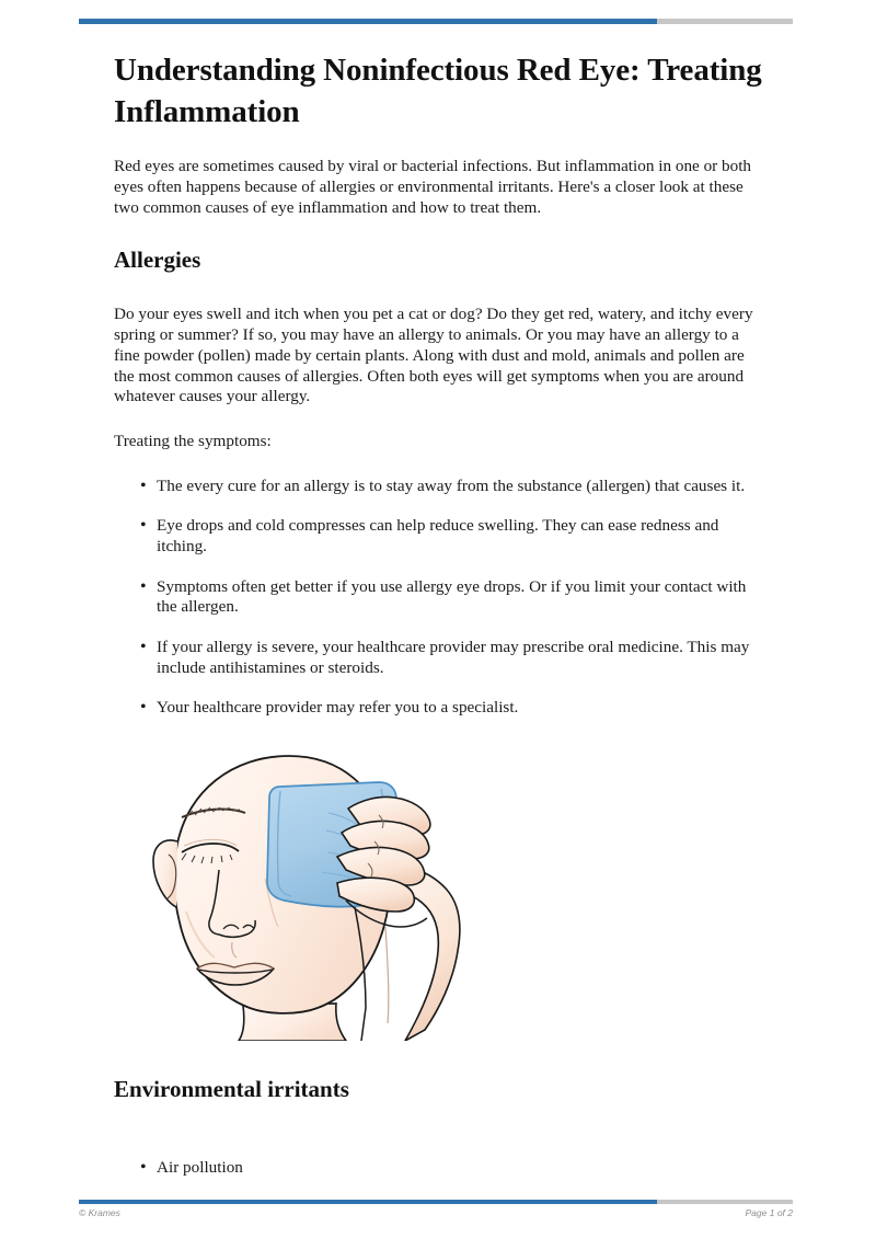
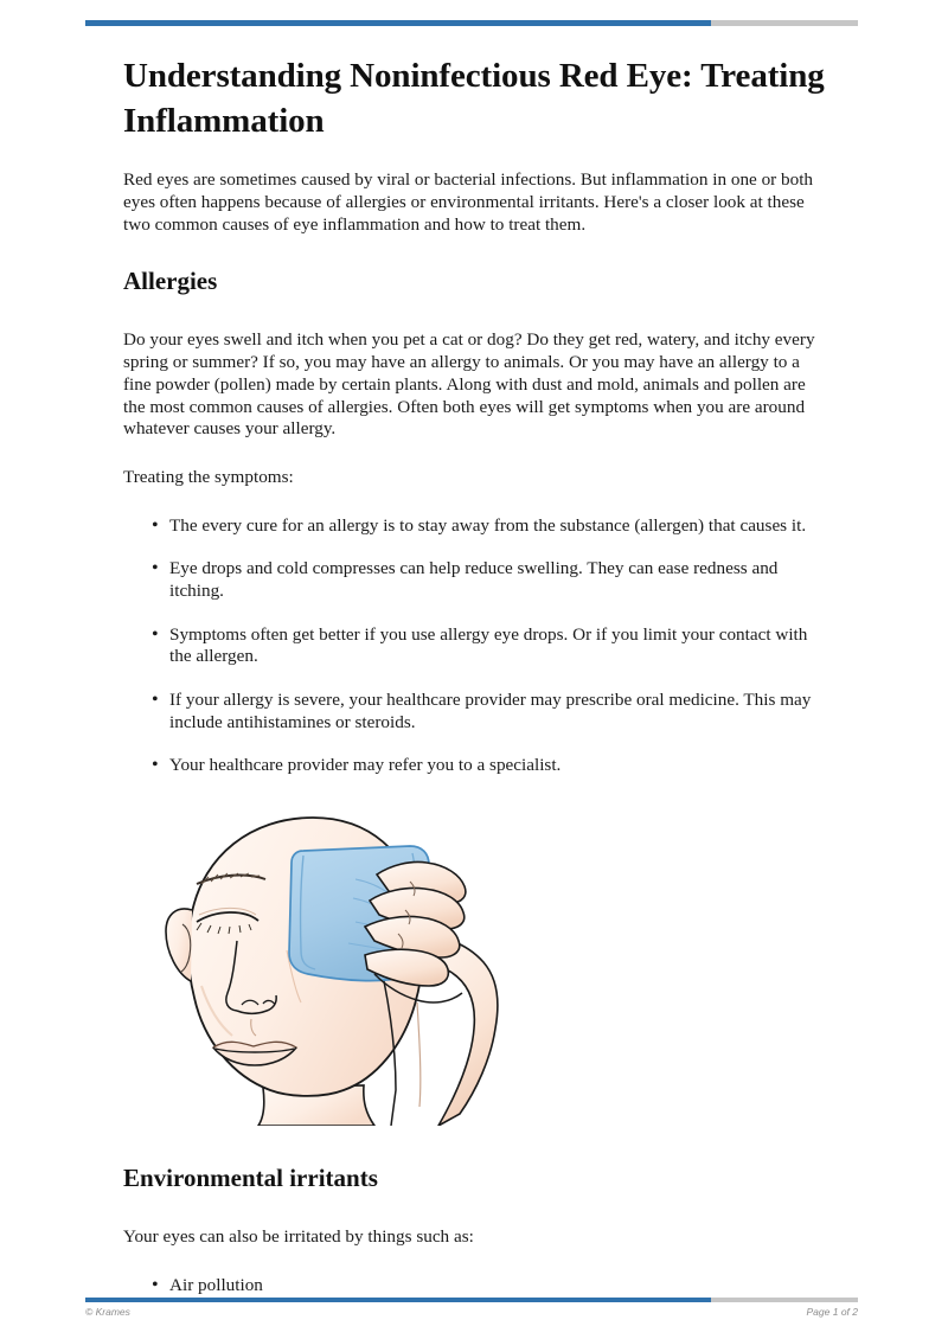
  Understanding Noninfectious Red Eye: Treating Inflammation
  Red eyes are sometimes caused by viral or bacterial infections. But inflammation in one or both eyes often happens because of allergies or environmental irritants. Here's a closer look at these two common causes of eye inflammation and how to treat them.
  Allergies
  Do your eyes swell and itch when you pet a cat or dog? Do they get red, watery, and itchy every spring or summer? If so, you may have an allergy to animals. Or you may have an allergy to a fine powder (pollen) made by certain plants. Along with dust and mold, animals and pollen are the most common causes of allergies. Often both eyes will get symptoms when you are around whatever causes your allergy.
  Treating the symptoms:
  The every cure for an allergy is to stay away from the substance (allergen) that causes it.
  Eye drops and cold compresses can help reduce swelling. They can ease redness and itching.
  Symptoms often get better if you use allergy eye drops. Or if you limit your contact with the allergen.
  If your allergy is severe, your healthcare provider may prescribe oral medicine. This may include antihistamines or steroids.
  Your healthcare provider may refer you to a specialist.
  Environmental irritants
+ Your eyes can also be irritated by things such as:
  Air pollution
  © Krames
  Page 1 of 2
